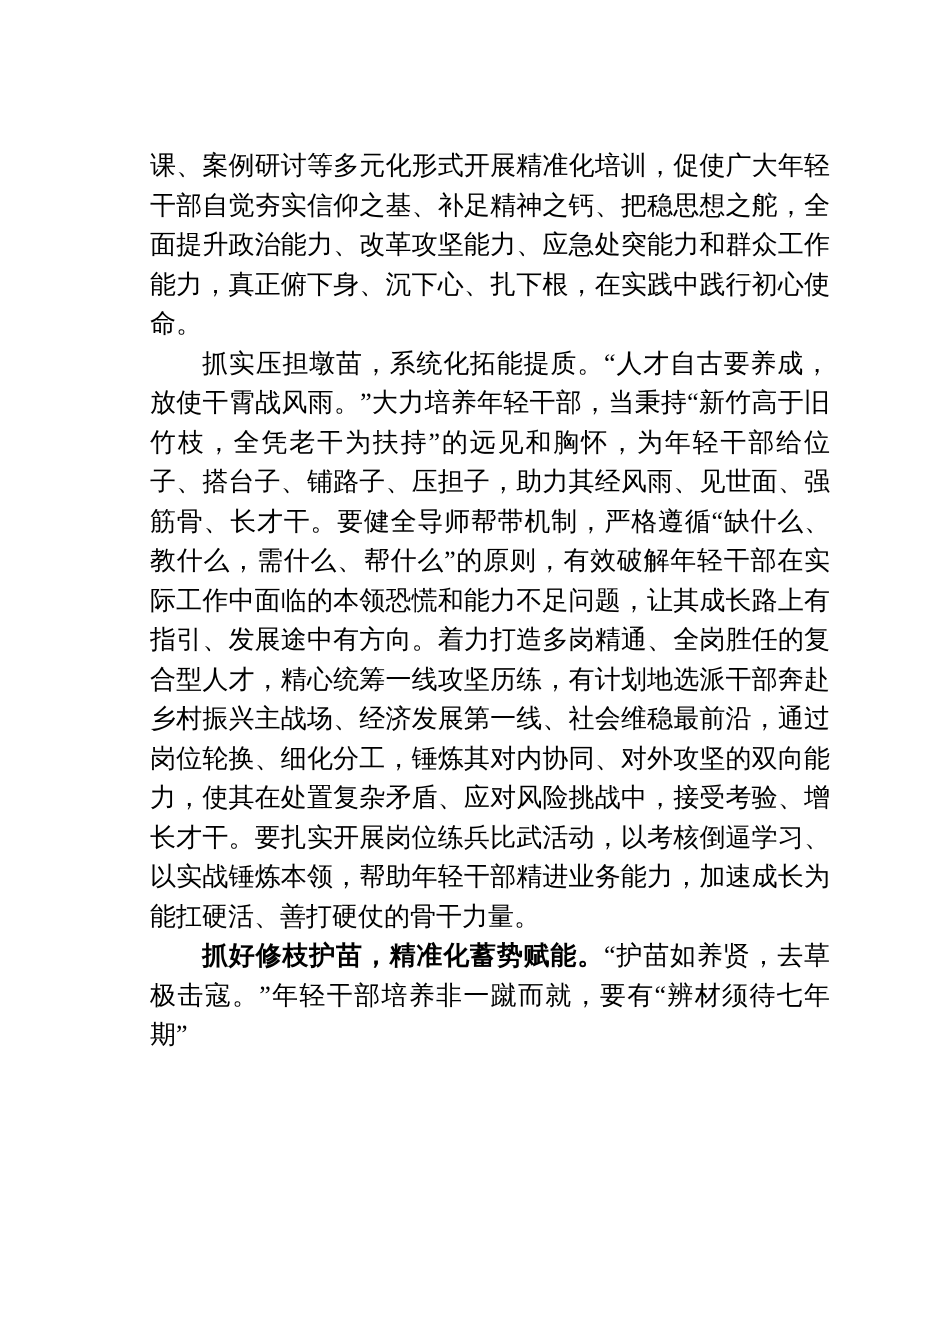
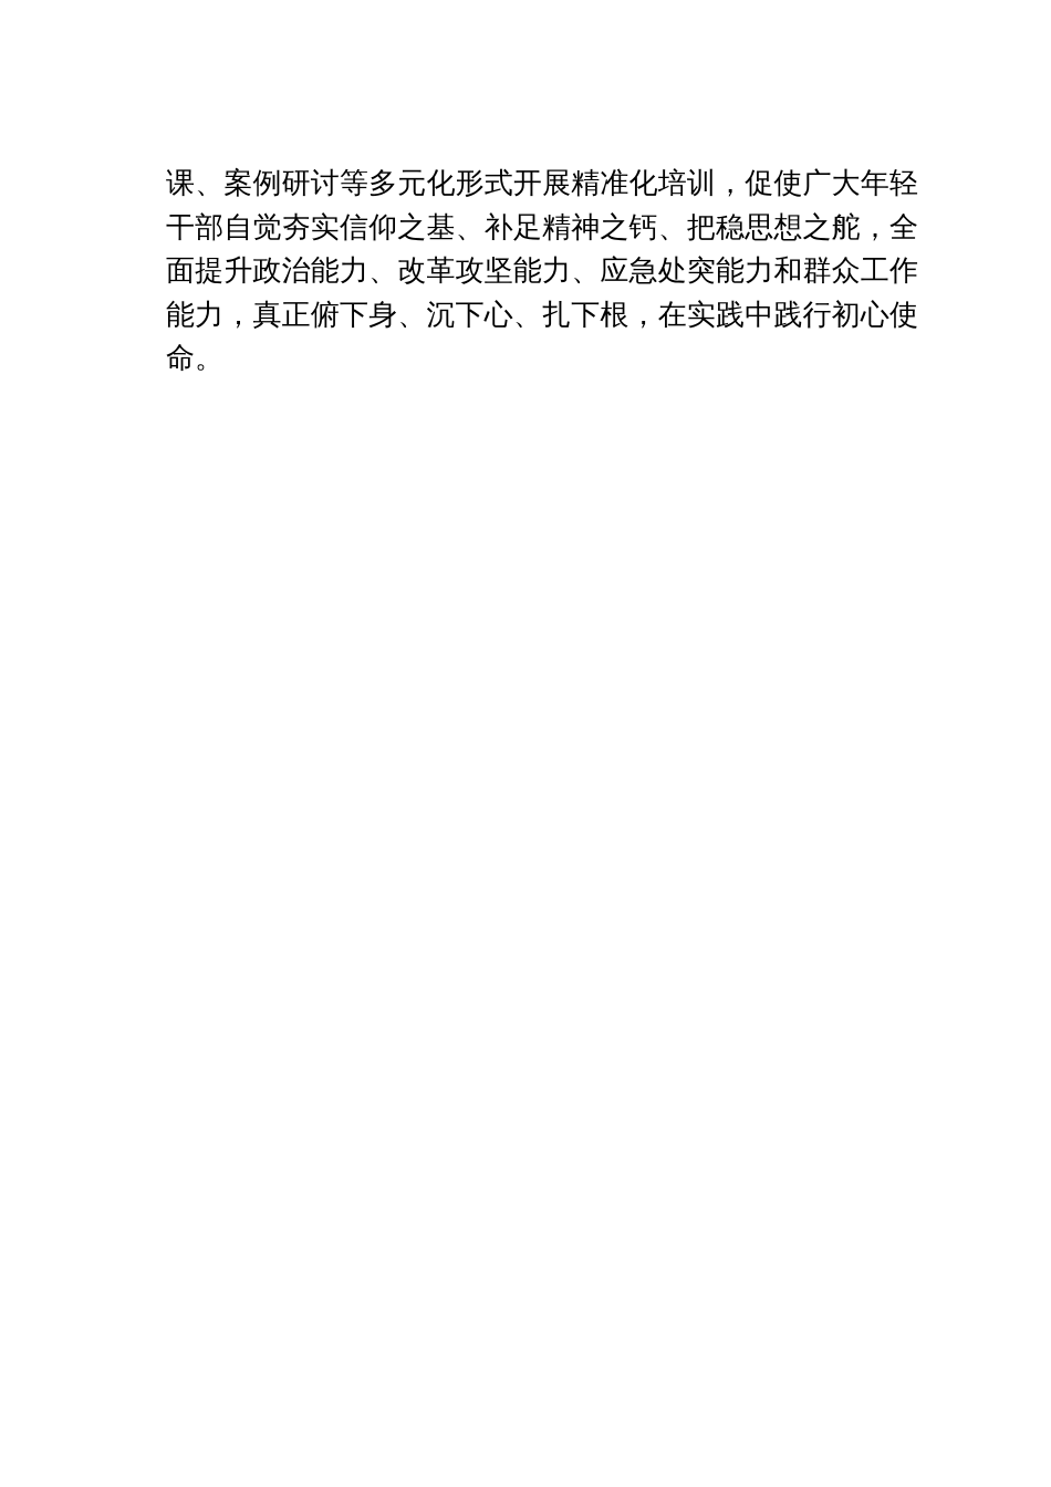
  课、案例研讨等多元化形式开展精准化培训，促使广大年轻干部自觉夯实信仰之基、补足精神之钙、把稳思想之舵，全面提升政治能力、改革攻坚能力、应急处突能力和群众工作能力，真正俯下身、沉下心、扎下根，在实践中践行初心使命。
- 抓实压担墩苗，系统化拓能提质。“人才自古要养成，放使干霄战风雨。”大力培养年轻干部，当秉持“新竹高于旧竹枝，全凭老干为扶持”的远见和胸怀，为年轻干部给位子、搭台子、铺路子、压担子，助力其经风雨、见世面、强筋骨、长才干。要健全导师帮带机制，严格遵循“缺什么、教什么，需什么、帮什么”的原则，有效破解年轻干部在实际工作中面临的本领恐慌和能力不足问题，让其成长路上有指引、发展途中有方向。着力打造多岗精通、全岗胜任的复合型人才，精心统筹一线攻坚历练，有计划地选派干部奔赴乡村振兴主战场、经济发展第一线、社会维稳最前沿，通过岗位轮换、细化分工，锤炼其对内协同、对外攻坚的双向能力，使其在处置复杂矛盾、应对风险挑战中，接受考验、增长才干。要扎实开展岗位练兵比武活动，以考核倒逼学习、以实战锤炼本领，帮助年轻干部精进业务能力，加速成长为能扛硬活、善打硬仗的骨干力量。
- 抓好修枝护苗，精准化蓄势赋能。“护苗如养贤，去草极击寇。”年轻干部培养非一蹴而就，要有“辨材须待七年期”
